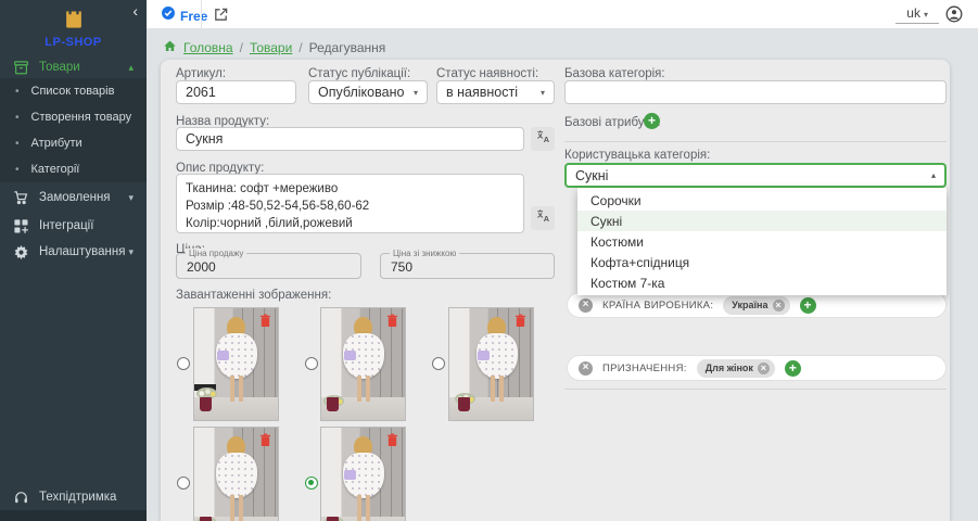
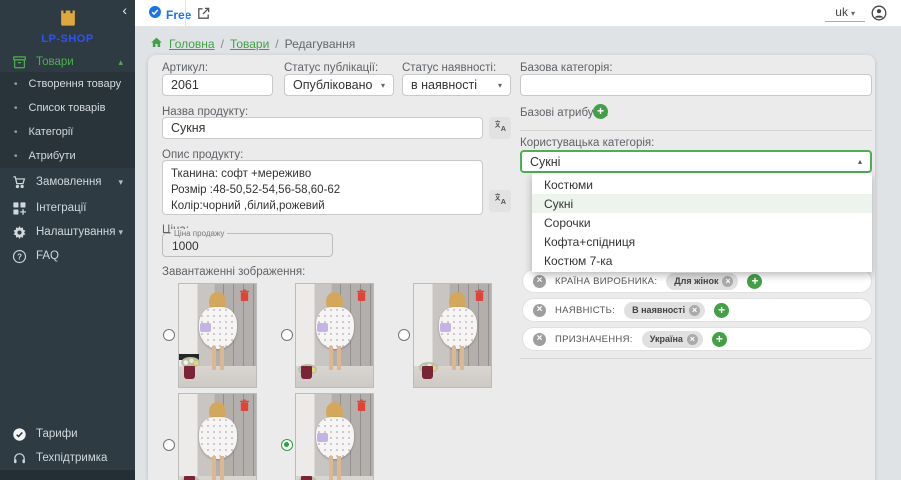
  ‹
  LP-SHOP
  Товари
  ▴
  •
- Список товарів
+ Створення товару
  •
- Створення товару
+ Список товарів
  •
- Атрибути
+ Категорії
  •
- Категорії
+ Атрибути
  Замовлення
  ▾
  Інтеграції
  Налаштування
  ▾
+ ?
+ FAQ
+ Тарифи
  Техпідтримка
  Free
  uk ▾
  Головна
  /
  Товари
  /
  Редагування
  Артикул:
  2061
  Статус публікації:
  Опубліковано
  ▾
  Статус наявності:
  в наявності
  ▾
  Базова категорія:
  Назва продукту:
  Сукня
  A
  Опис продукту:
  Тканина: софт +мереживо
  Розмір :48-50,52-54,56-58,60-62
  Колір:чорний ,білий,рожевий
  A
  Ціна продажу
- 2000
+ 1000
- Ціна зі знижкою
- 750
  Завантаженні зображення:
  Базові атрибу
  Користувацька категорія:
  Сукні
  ▴
- Сорочки
+ Костюми
  Сукні
- Костюми
+ Сорочки
  Кофта+спідниця
  Костюм 7-ка
  КРАЇНА ВИРОБНИКА:
- Україна
+ Для жінок
+ НАЯВНІСТЬ:
+ В наявності
  ПРИЗНАЧЕННЯ:
- Для жінок
+ Україна
